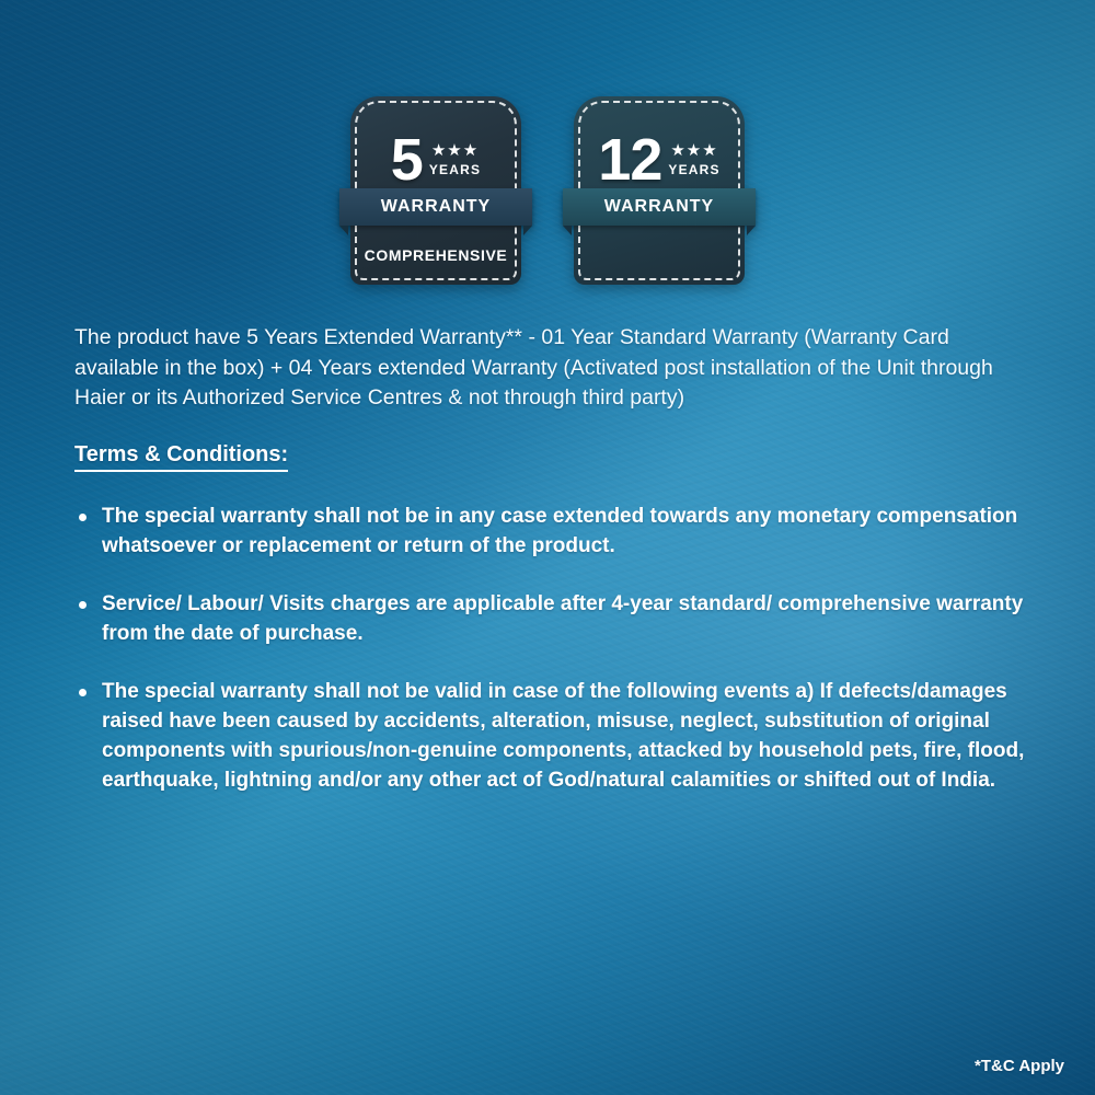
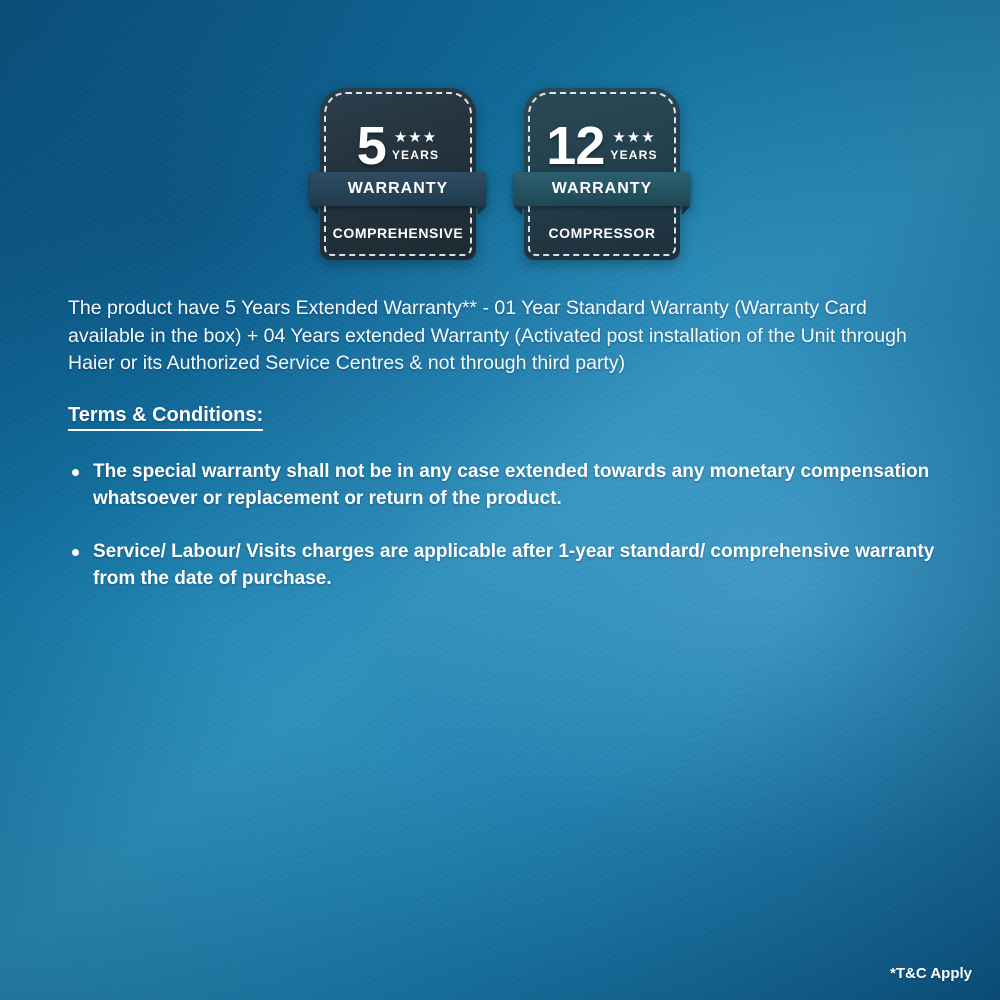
  5
  ★★★
  YEARS
  WARRANTY
  COMPREHENSIVE
  12
  ★★★
  YEARS
  WARRANTY
+ COMPRESSOR
  The product have 5 Years Extended Warranty** - 01 Year Standard Warranty (Warranty Card available in the box) + 04 Years extended Warranty (Activated post installation of the Unit through Haier or its Authorized Service Centres & not through third party)
  Terms & Conditions:
  The special warranty shall not be in any case extended towards any monetary compensation whatsoever or replacement or return of the product.
- Service/ Labour/ Visits charges are applicable after 4-year standard/ comprehensive warranty from the date of purchase.
+ Service/ Labour/ Visits charges are applicable after 1-year standard/ comprehensive warranty from the date of purchase.
- The special warranty shall not be valid in case of the following events a) If defects/damages raised have been caused by accidents, alteration, misuse, neglect, substitution of original components with spurious/non-genuine components, attacked by household pets, fire, flood, earthquake, lightning and/or any other act of God/natural calamities or shifted out of India.
  *T&C Apply
